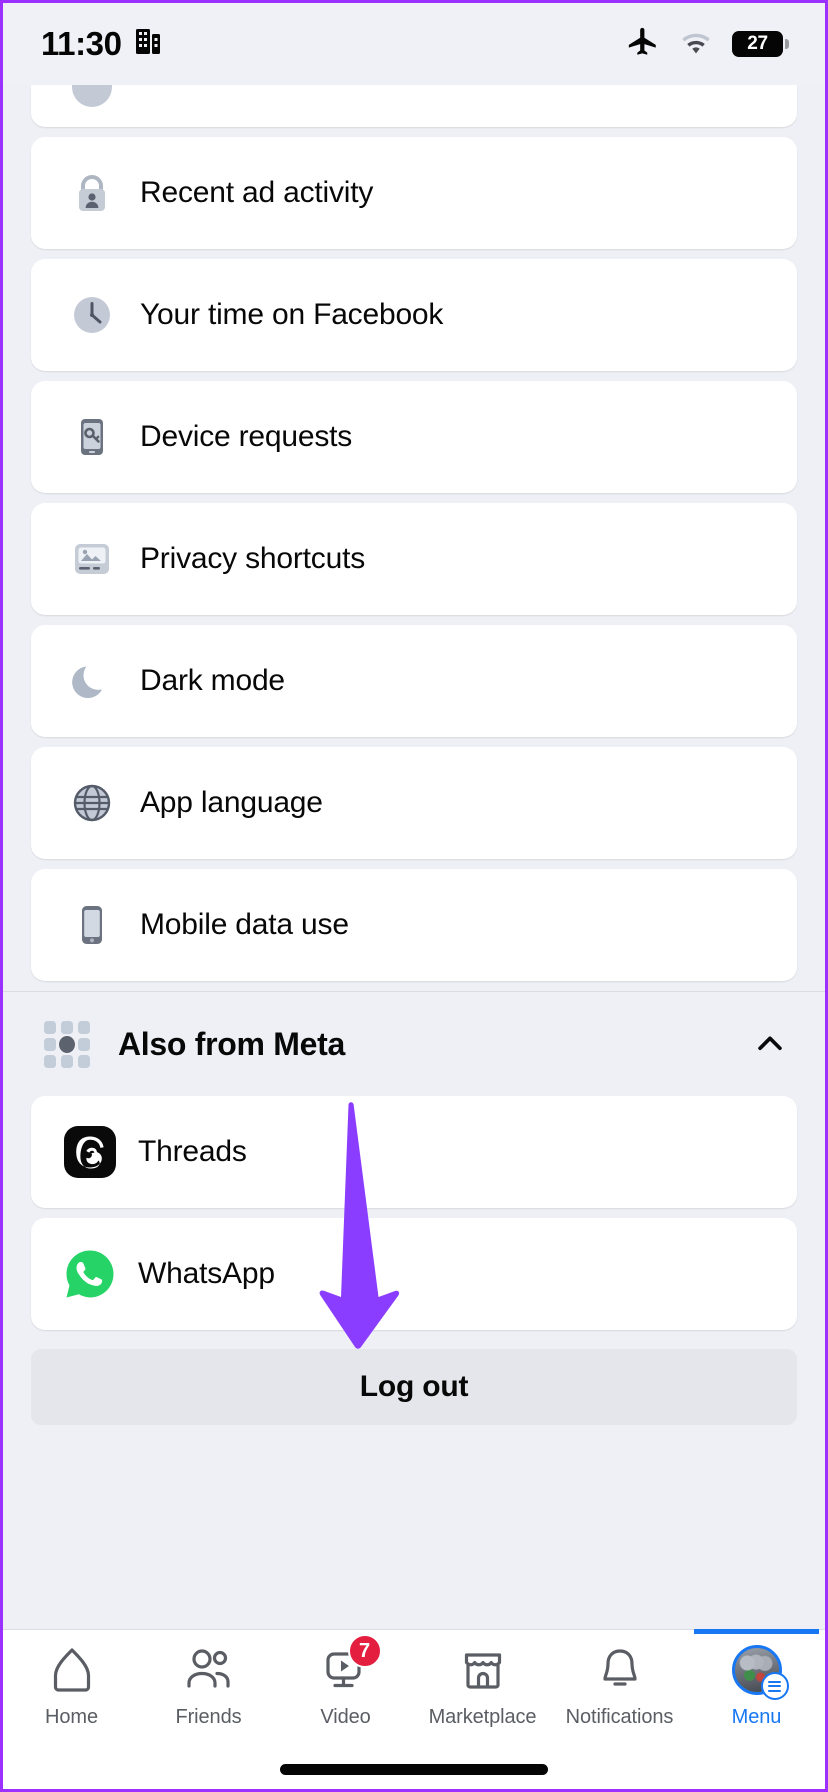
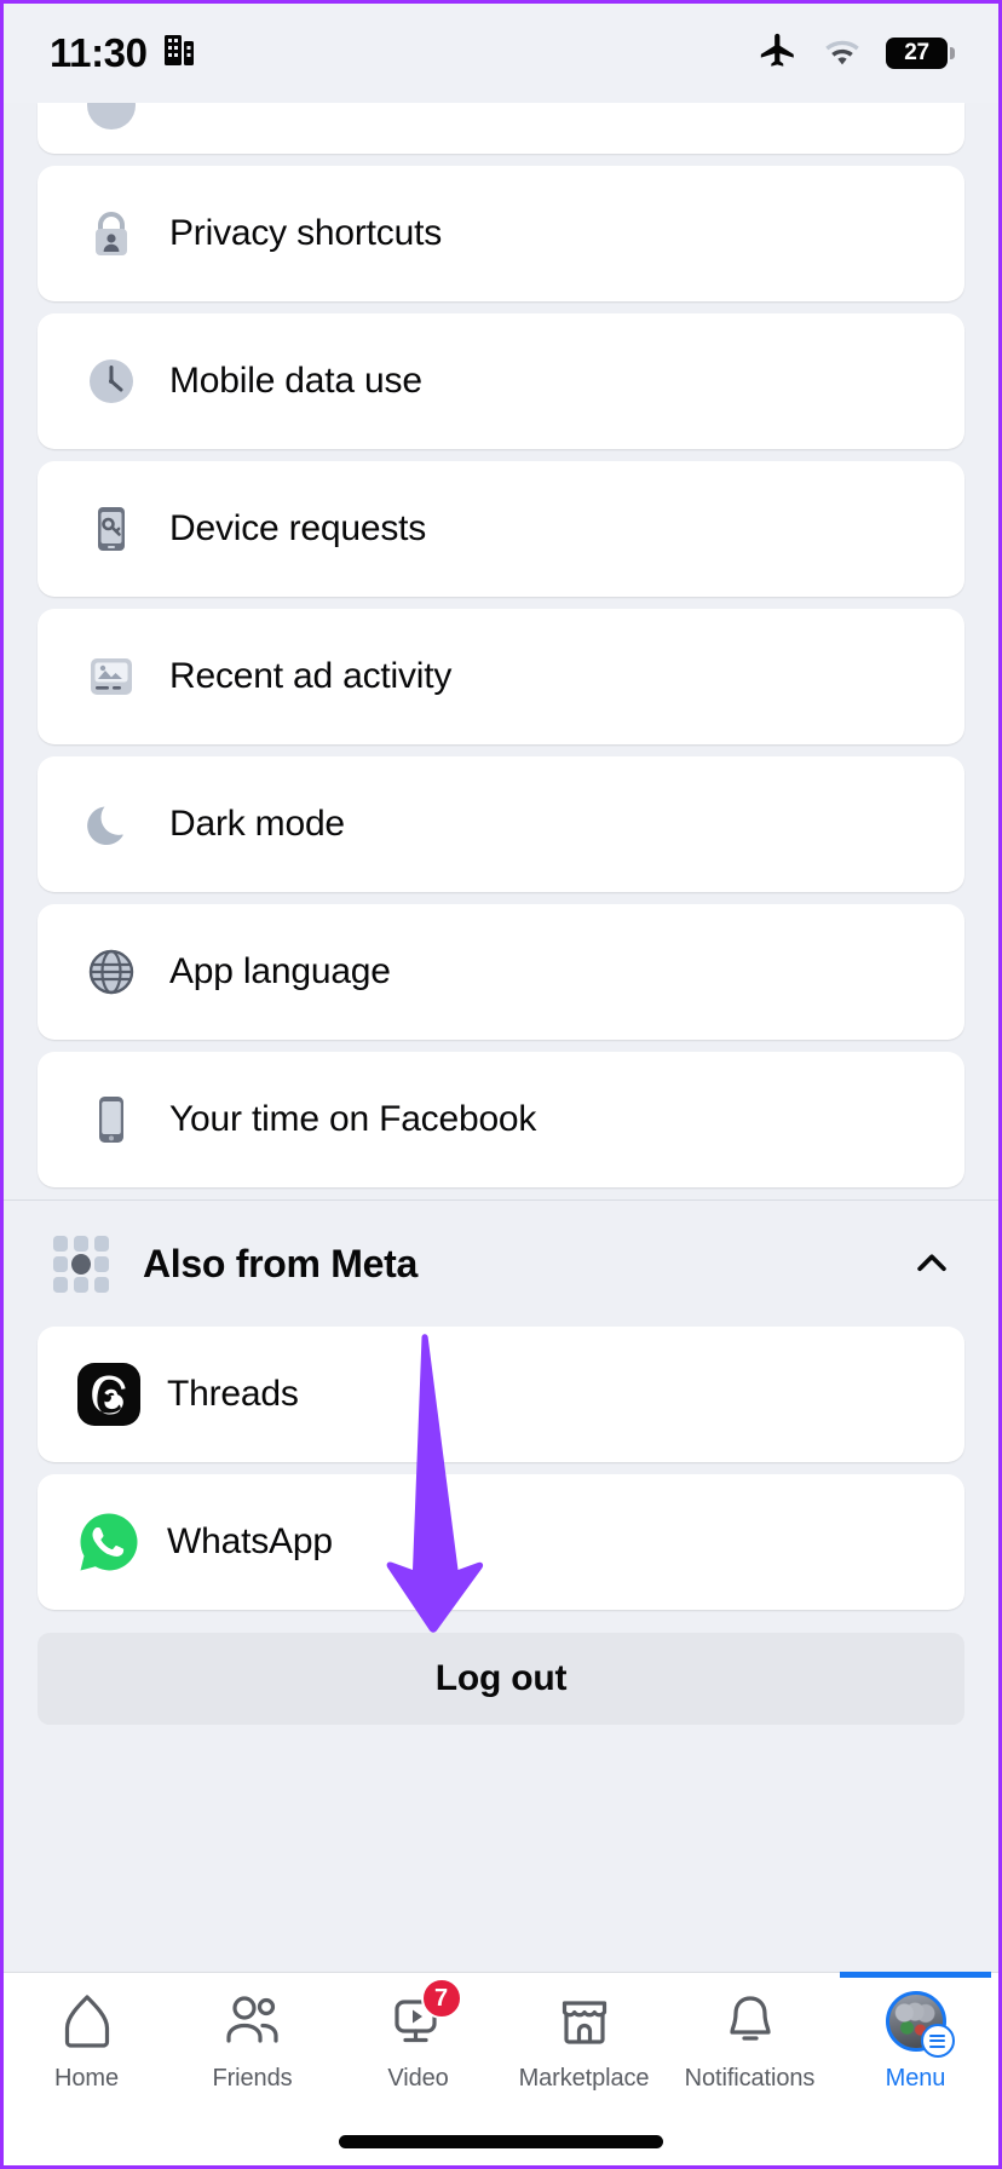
  11:30
  27
- Recent ad activity
+ Privacy shortcuts
- Your time on Facebook
+ Mobile data use
  Device requests
- Privacy shortcuts
+ Recent ad activity
  Dark mode
  App language
- Mobile data use
+ Your time on Facebook
  Also from Meta
  Threads
  WhatsApp
  Log out
  Home
  Friends
  7
  Video
  Marketplace
  Notifications
  Menu
